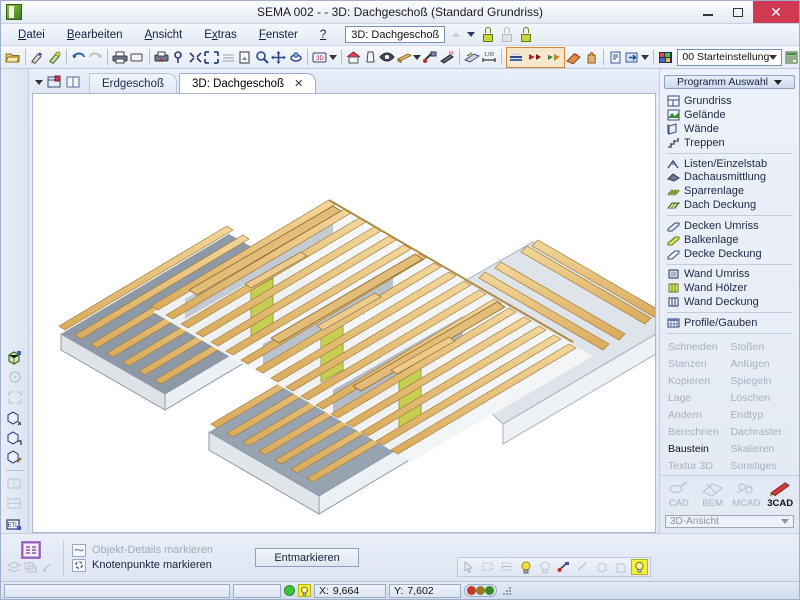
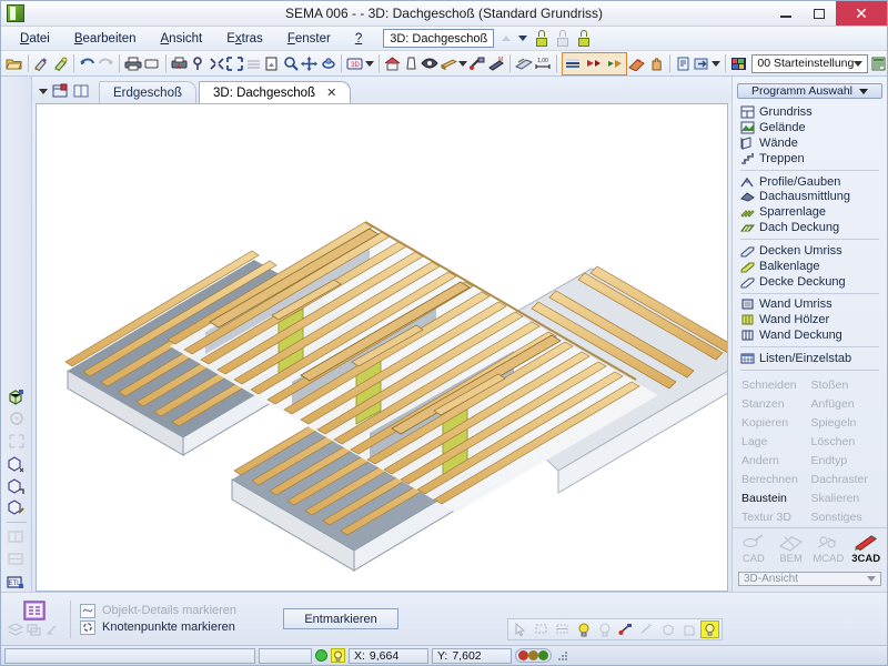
- SEMA 002 - - 3D: Dachgeschoß (Standard Grundriss)
+ SEMA 006 - - 3D: Dachgeschoß (Standard Grundriss)
  ✕
  Datei
  Bearbeiten
  Ansicht
  Extras
  Fenster
  ?
  3D: Dachgeschoß
  00 Starteinstellung
  Erdgeschoß
  3D: Dachgeschoß
  ✕
  Programm Auswahl
  Grundriss
  Gelände
  Wände
  Treppen
- Listen/Einzelstab
+ Profile/Gauben
  Dachausmittlung
  Sparrenlage
  Dach Deckung
  Decken Umriss
  Balkenlage
  Decke Deckung
  Wand Umriss
  Wand Hölzer
  Wand Deckung
- Profile/Gauben
+ Listen/Einzelstab
  Schneiden
  Stoßen
  Stanzen
  Anfügen
  Kopieren
  Spiegeln
  Lage
  Löschen
  Andern
  Endtyp
  Berechnen
  Dachraster
  Baustein
  Skalieren
  Textur 3D
  Sonstiges
  CAD
  BEM
  MCAD
  3CAD
  3D-Ansicht
  Objekt-Details markieren
  Knotenpunkte markieren
  Entmarkieren
  X:
  9,664
  Y:
  7,602
